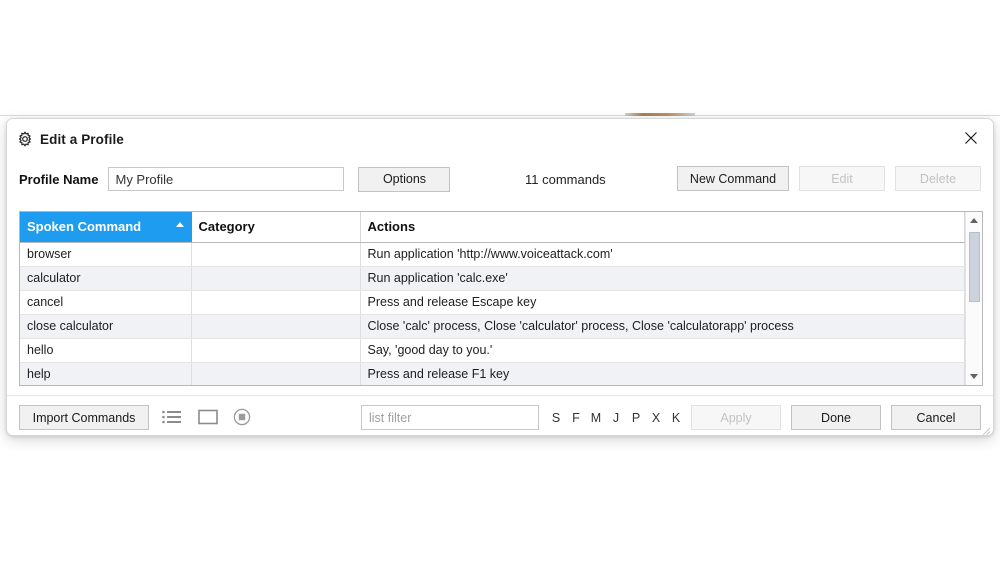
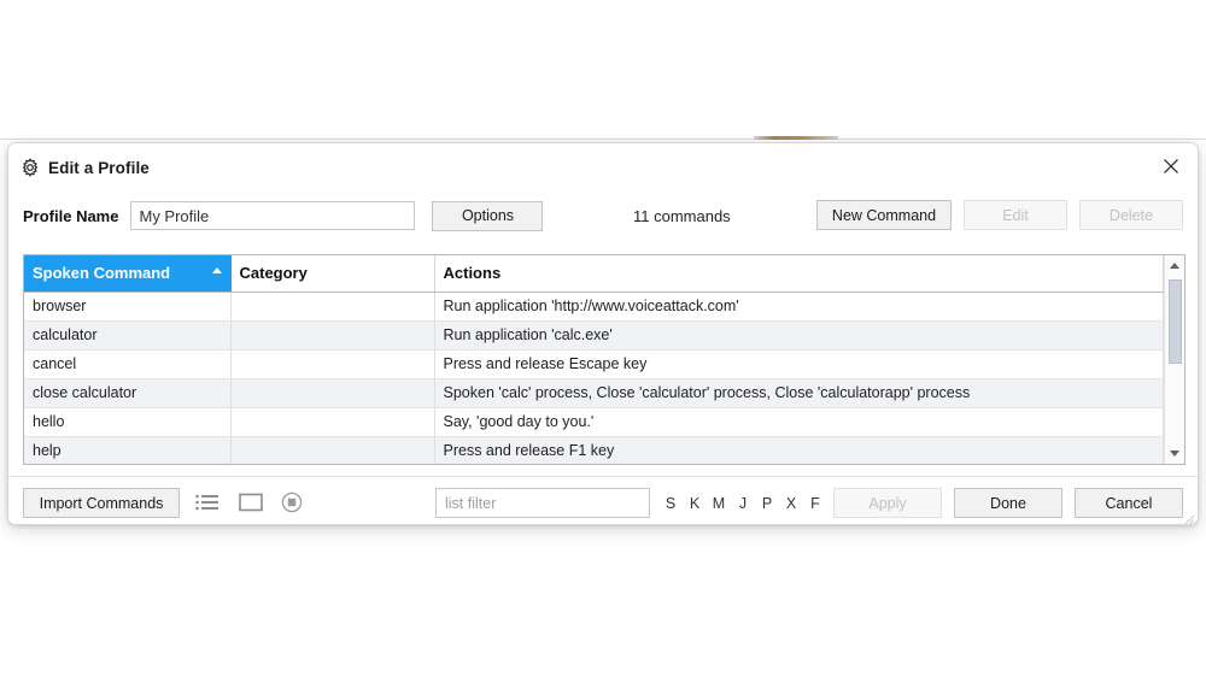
  Edit a Profile
  Profile Name
  My Profile
  Options
  11 commands
  New Command
  Edit
  Delete
  Spoken Command	Category	Actions
  browser		Run application 'http://www.voiceattack.com'
  calculator		Run application 'calc.exe'
  cancel		Press and release Escape key
- close calculator		Close 'calc' process, Close 'calculator' process, Close 'calculatorapp' process
+ close calculator		Spoken 'calc' process, Close 'calculator' process, Close 'calculatorapp' process
  hello		Say, 'good day to you.'
  help		Press and release F1 key
  Import Commands
  list filter
  S
- F
+ K
  M
  J
  P
  X
- K
+ F
  Apply
  Done
  Cancel
